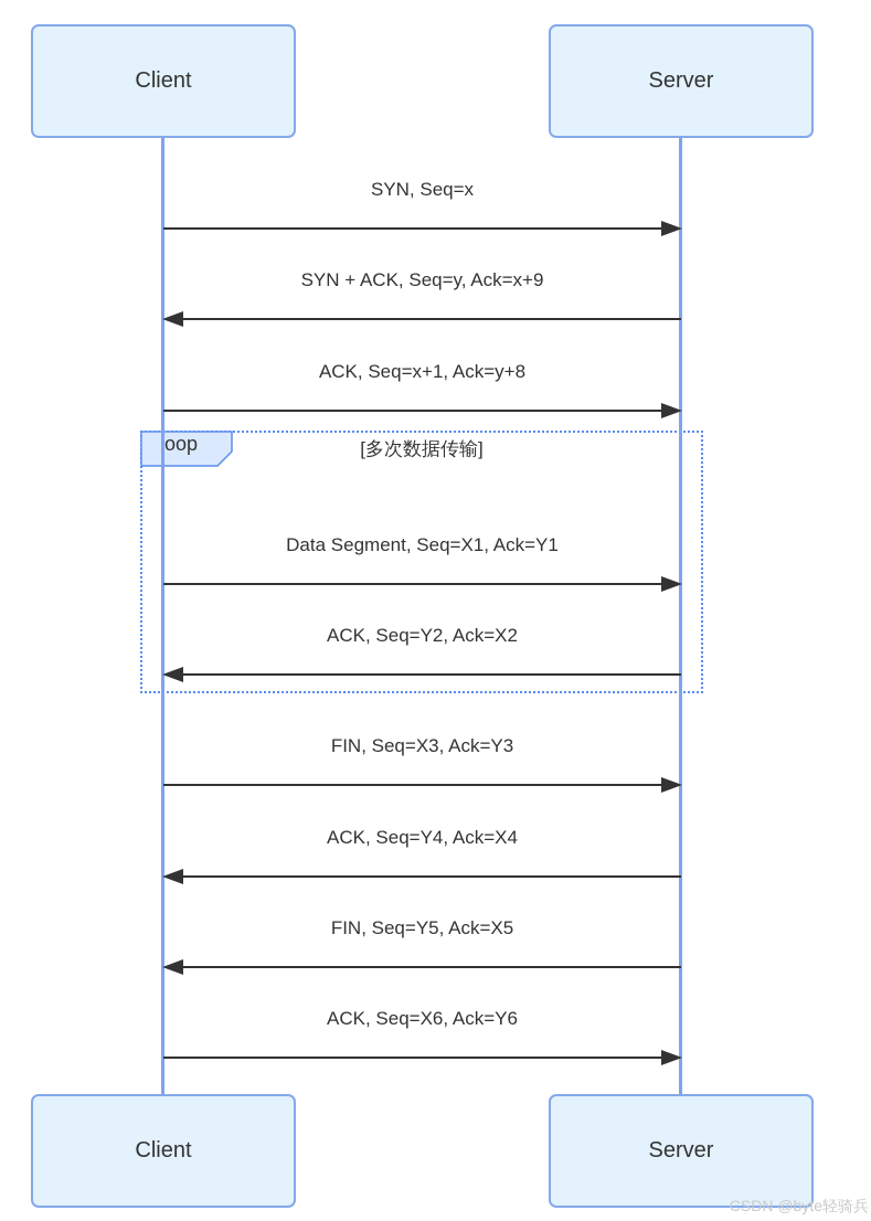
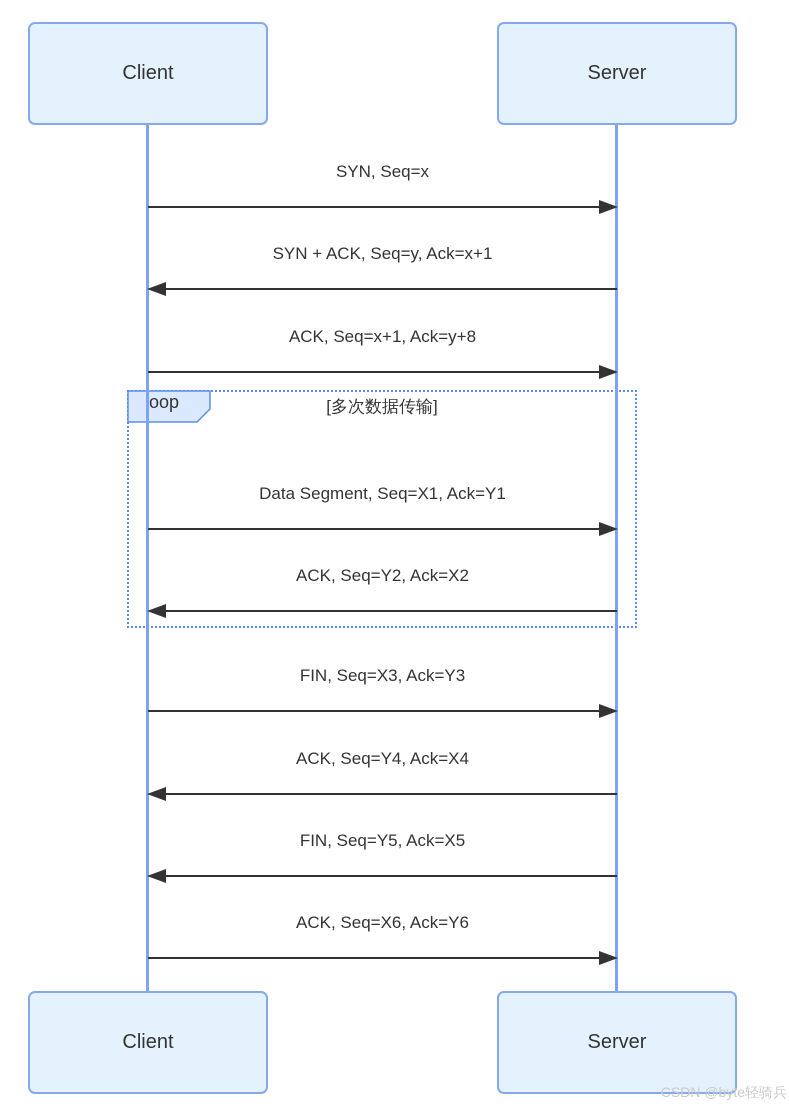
  Client
  Server
  oop
  [多次数据传输]
  SYN, Seq=x
- SYN + ACK, Seq=y, Ack=x+9
+ SYN + ACK, Seq=y, Ack=x+1
  ACK, Seq=x+1, Ack=y+8
  Data Segment, Seq=X1, Ack=Y1
  ACK, Seq=Y2, Ack=X2
  FIN, Seq=X3, Ack=Y3
  ACK, Seq=Y4, Ack=X4
  FIN, Seq=Y5, Ack=X5
  ACK, Seq=X6, Ack=Y6
  Client
  Server
  CSDN @byte轻骑兵
